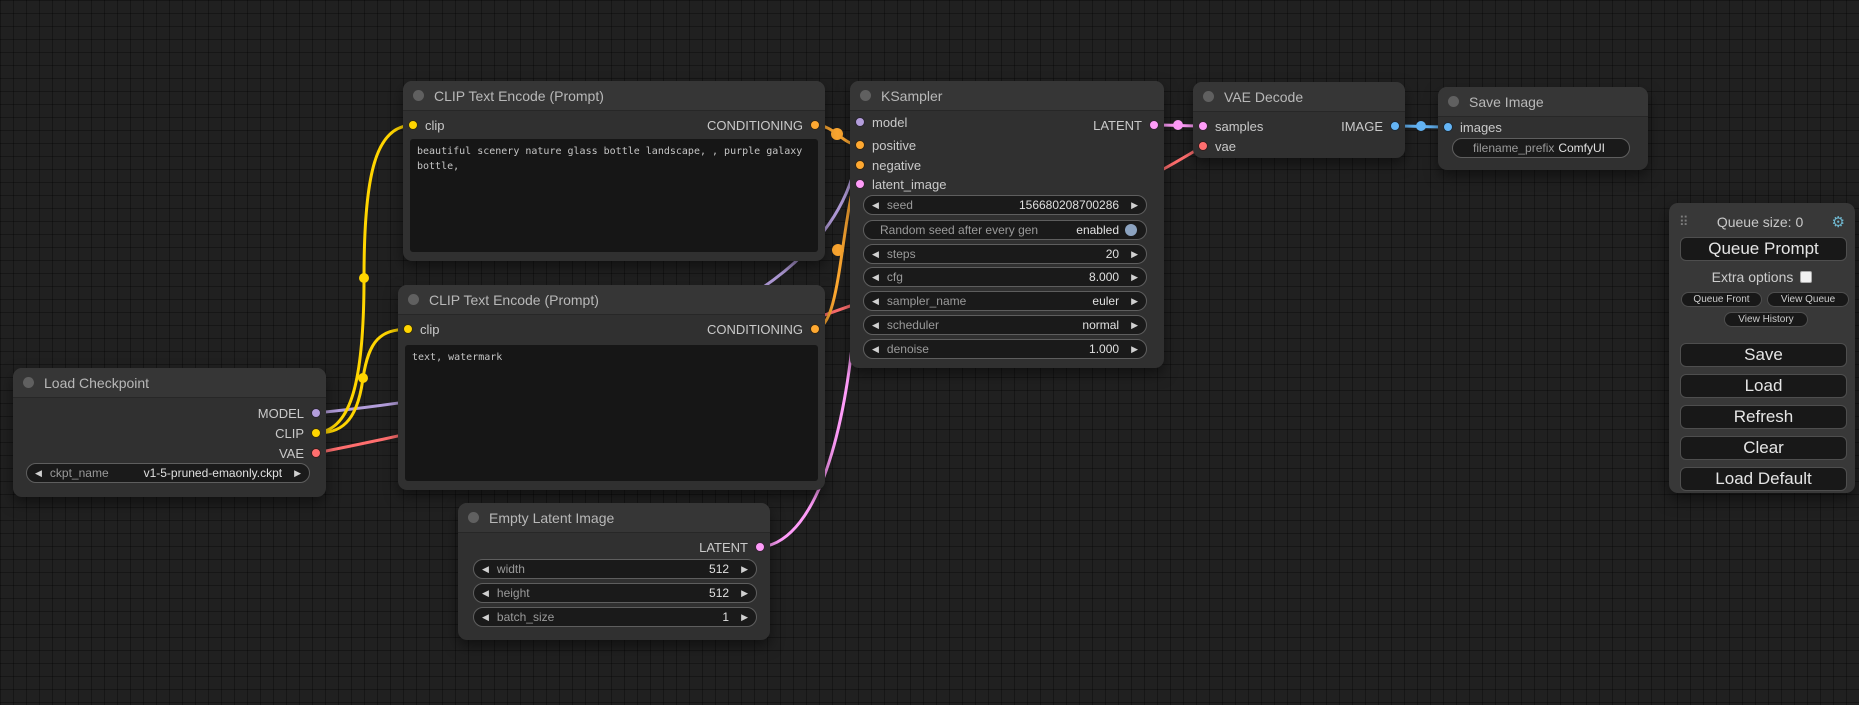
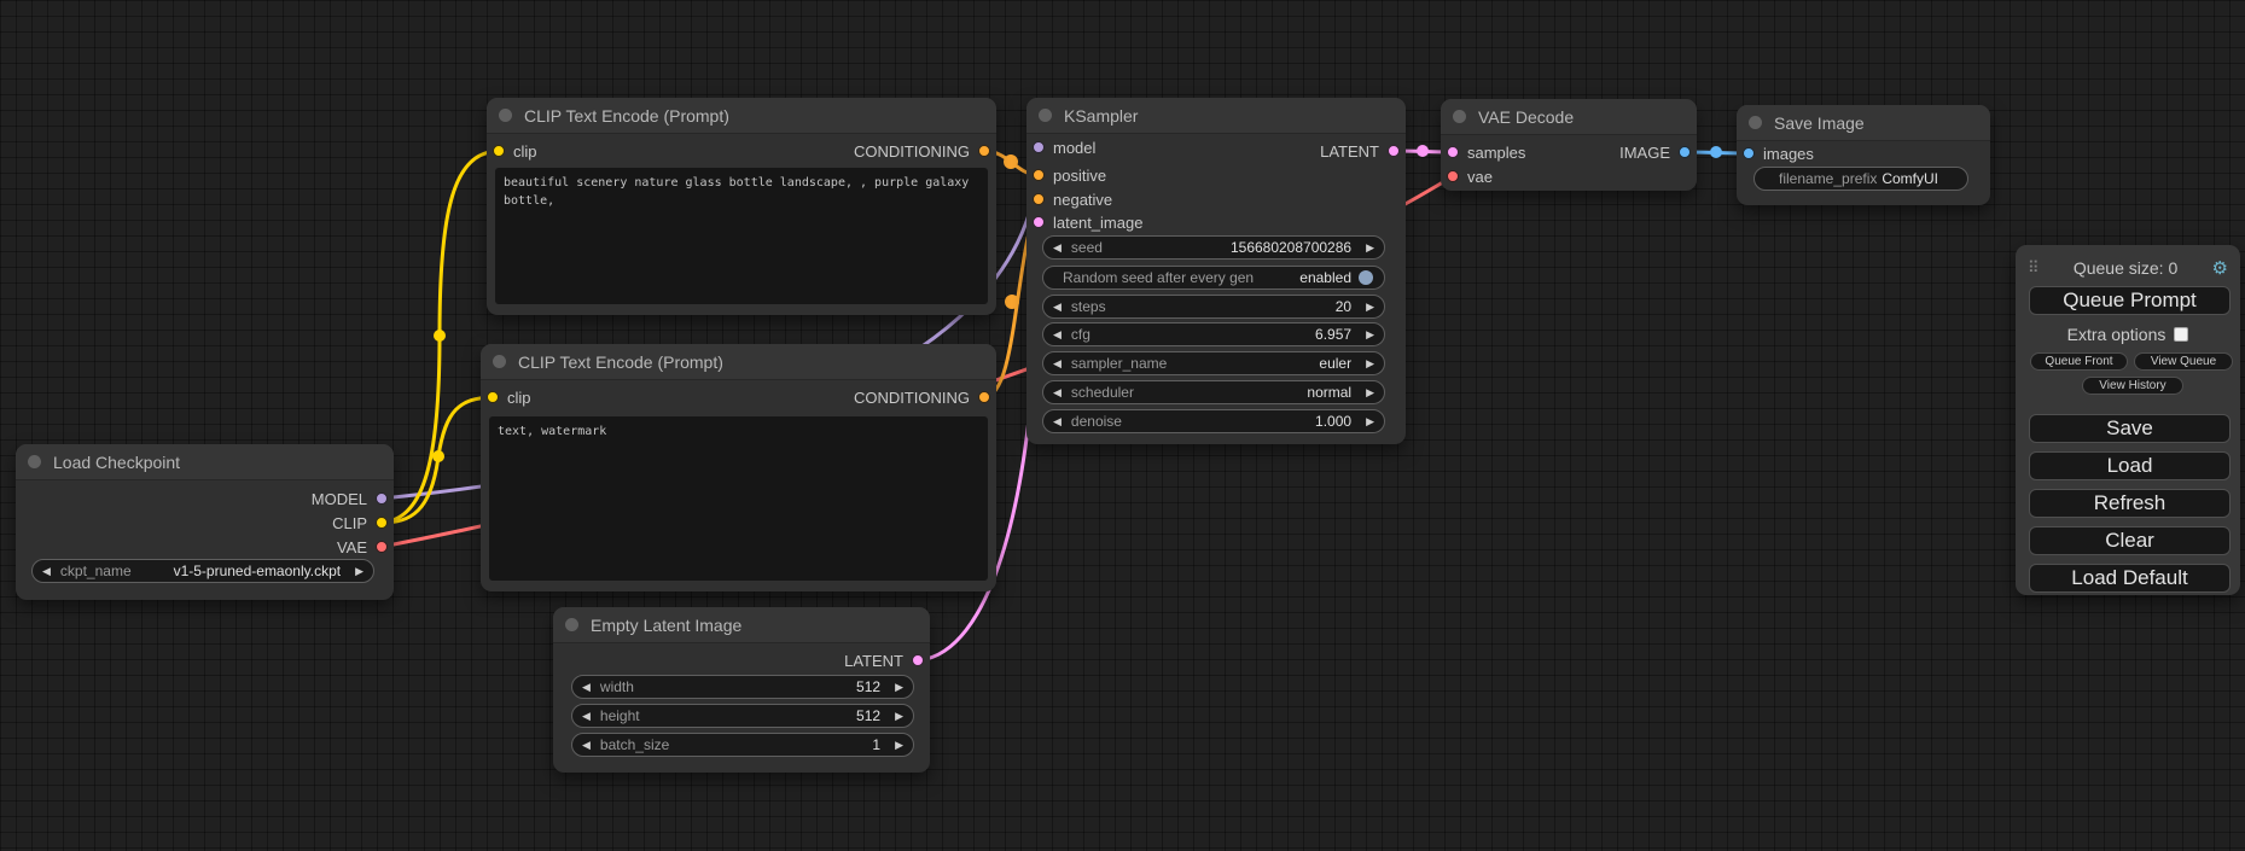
  Load Checkpoint
  MODEL
  CLIP
  VAE
  ◀
  ckpt_name
  v1-5-pruned-emaonly.ckpt
  ▶
  CLIP Text Encode (Prompt)
  clip
  CONDITIONING
  beautiful scenery nature glass bottle landscape, , purple galaxy bottle,
  CLIP Text Encode (Prompt)
  clip
  CONDITIONING
  text, watermark
  KSampler
  model
  positive
  negative
  latent_image
  LATENT
  ◀
  seed
  156680208700286
  ▶
  Random seed after every gen
  enabled
  ◀
  steps
  20
  ▶
  ◀
  cfg
- 8.000
+ 6.957
  ▶
  ◀
  sampler_name
  euler
  ▶
  ◀
  scheduler
  normal
  ▶
  ◀
  denoise
  1.000
  ▶
  Empty Latent Image
  LATENT
  ◀
  width
  512
  ▶
  ◀
  height
  512
  ▶
  ◀
  batch_size
  1
  ▶
  VAE Decode
  samples
  vae
  IMAGE
  Save Image
  images
  filename_prefix
  ComfyUI
  ⠿
  Queue size: 0
  ⚙
  Queue Prompt
  Extra options
  Queue Front
  View Queue
  View History
  Save
  Load
  Refresh
  Clear
  Load Default
